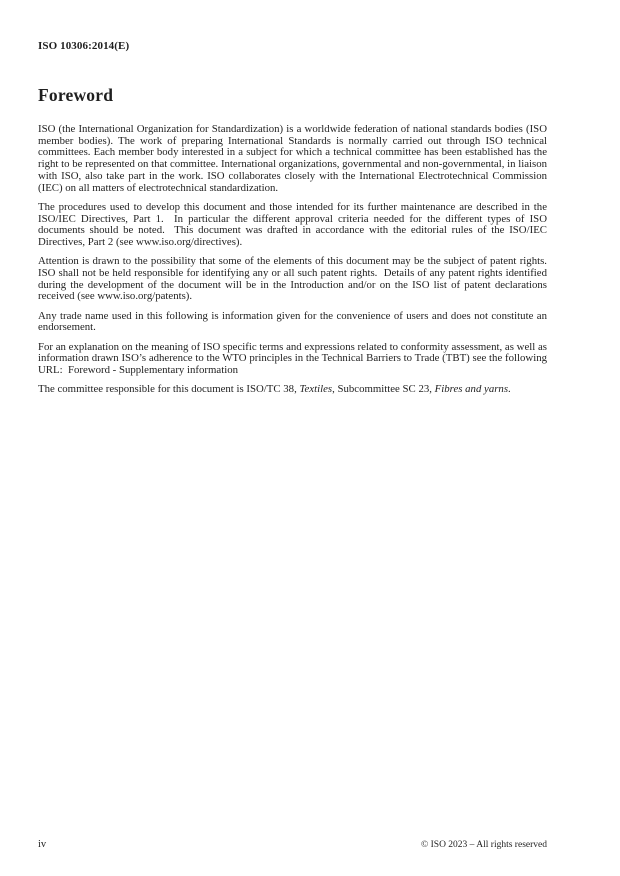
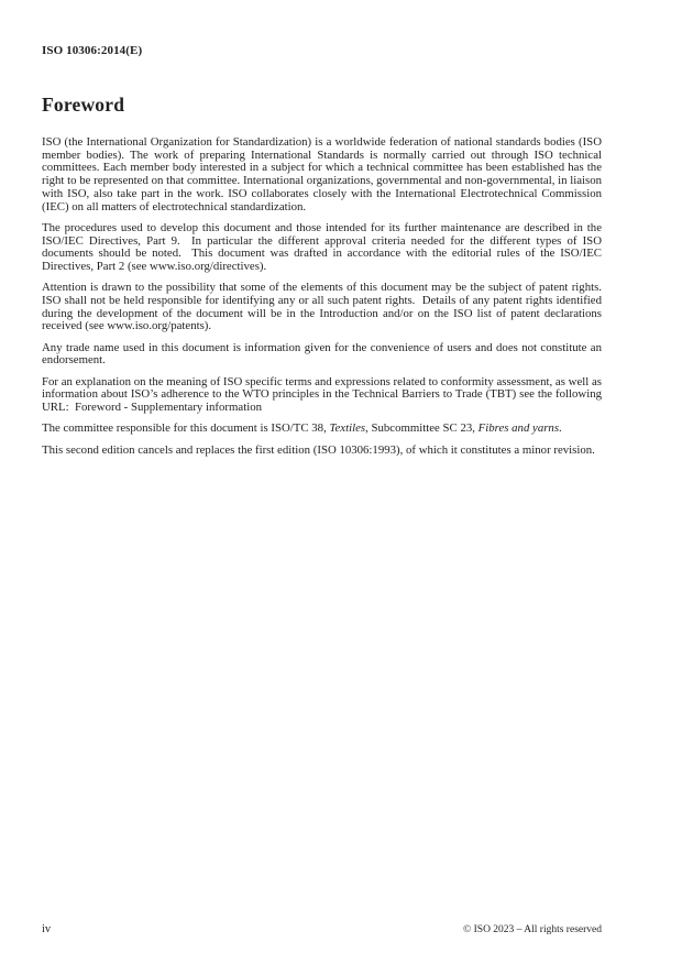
  ISO 10306:2014(E)
  Foreword
  ISO (the International Organization for Standardization) is a worldwide federation of national standards bodies (ISO member bodies). The work of preparing International Standards is normally carried out through ISO technical committees. Each member body interested in a subject for which a technical committee has been established has the right to be represented on that committee. International organizations, governmental and non-governmental, in liaison with ISO, also take part in the work. ISO collaborates closely with the International Electrotechnical Commission (IEC) on all matters of electrotechnical standardization.
- The procedures used to develop this document and those intended for its further maintenance are described in the ISO/IEC Directives, Part 1. In particular the different approval criteria needed for the different types of ISO documents should be noted. This document was drafted in accordance with the editorial rules of the ISO/IEC Directives, Part 2 (see www.iso.org/directives).
+ The procedures used to develop this document and those intended for its further maintenance are described in the ISO/IEC Directives, Part 9. In particular the different approval criteria needed for the different types of ISO documents should be noted. This document was drafted in accordance with the editorial rules of the ISO/IEC Directives, Part 2 (see www.iso.org/directives).
  Attention is drawn to the possibility that some of the elements of this document may be the subject of patent rights. ISO shall not be held responsible for identifying any or all such patent rights. Details of any patent rights identified during the development of the document will be in the Introduction and/or on the ISO list of patent declarations received (see www.iso.org/patents).
- Any trade name used in this following is information given for the convenience of users and does not constitute an endorsement.
+ Any trade name used in this document is information given for the convenience of users and does not constitute an endorsement.
- For an explanation on the meaning of ISO specific terms and expressions related to conformity assessment, as well as information drawn ISO’s adherence to the WTO principles in the Technical Barriers to Trade (TBT) see the following URL: Foreword - Supplementary information
+ For an explanation on the meaning of ISO specific terms and expressions related to conformity assessment, as well as information about ISO’s adherence to the WTO principles in the Technical Barriers to Trade (TBT) see the following URL: Foreword - Supplementary information
  The committee responsible for this document is ISO/TC 38, Textiles, Subcommittee SC 23, Fibres and yarns.
+ This second edition cancels and replaces the first edition (ISO 10306:1993), of which it constitutes a minor revision.
  iv
  © ISO 2023 – All rights reserved
